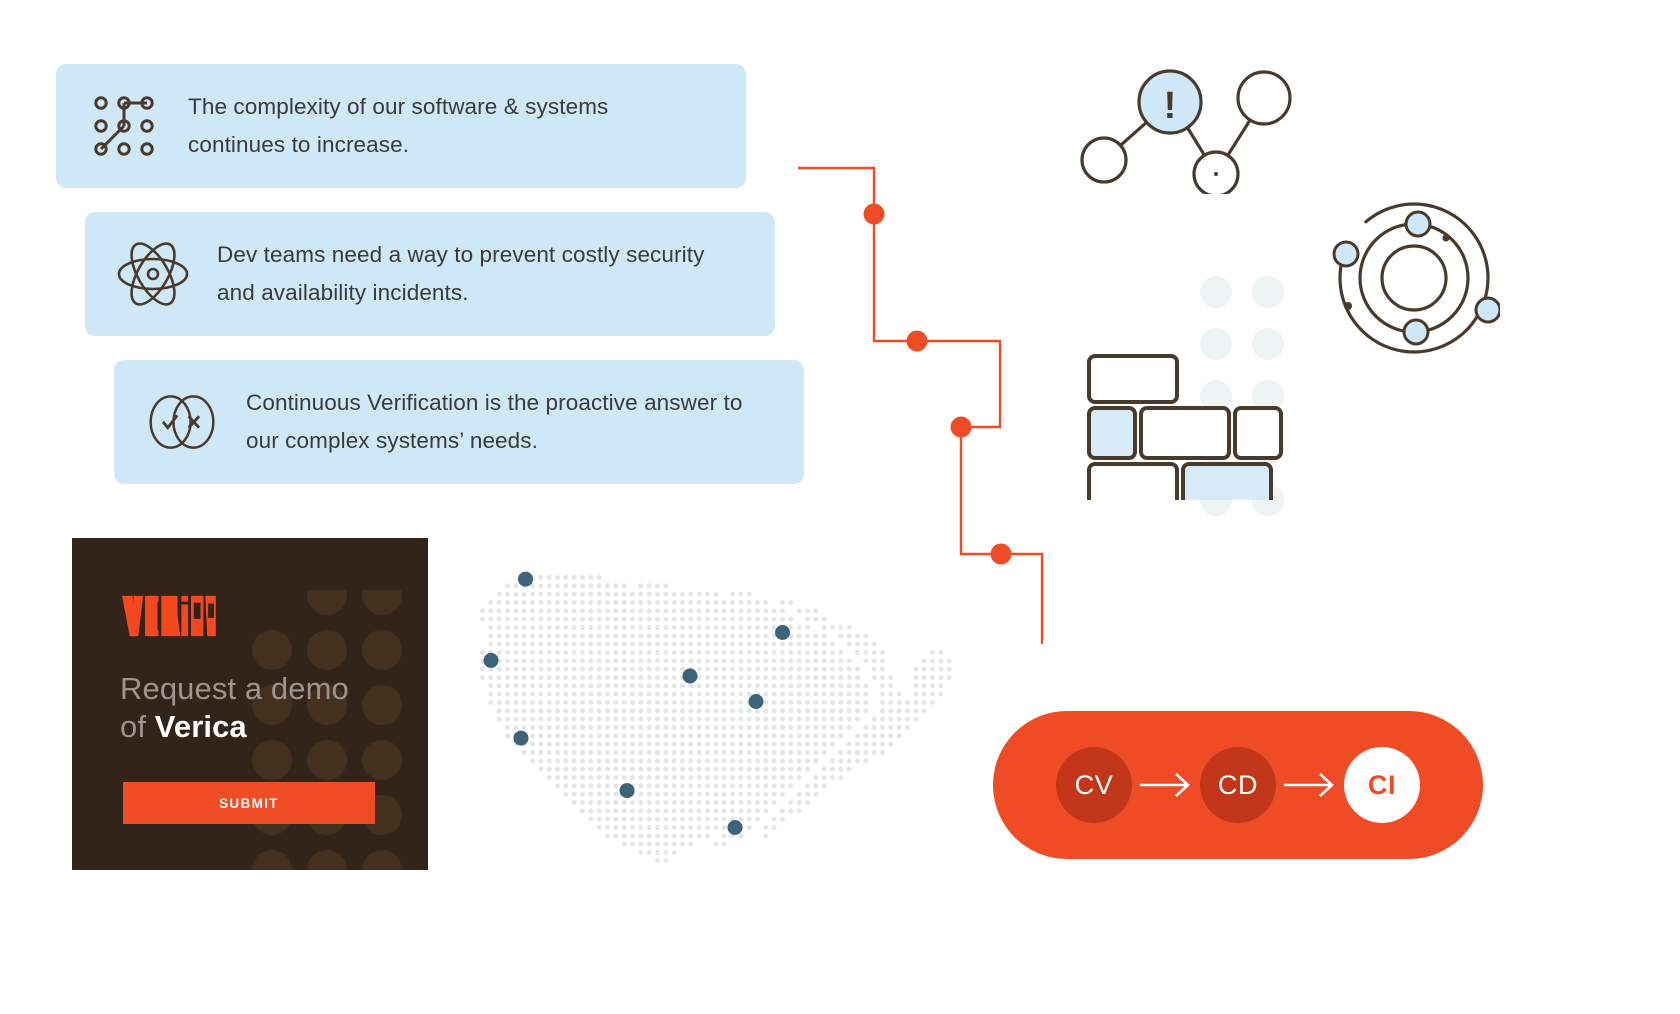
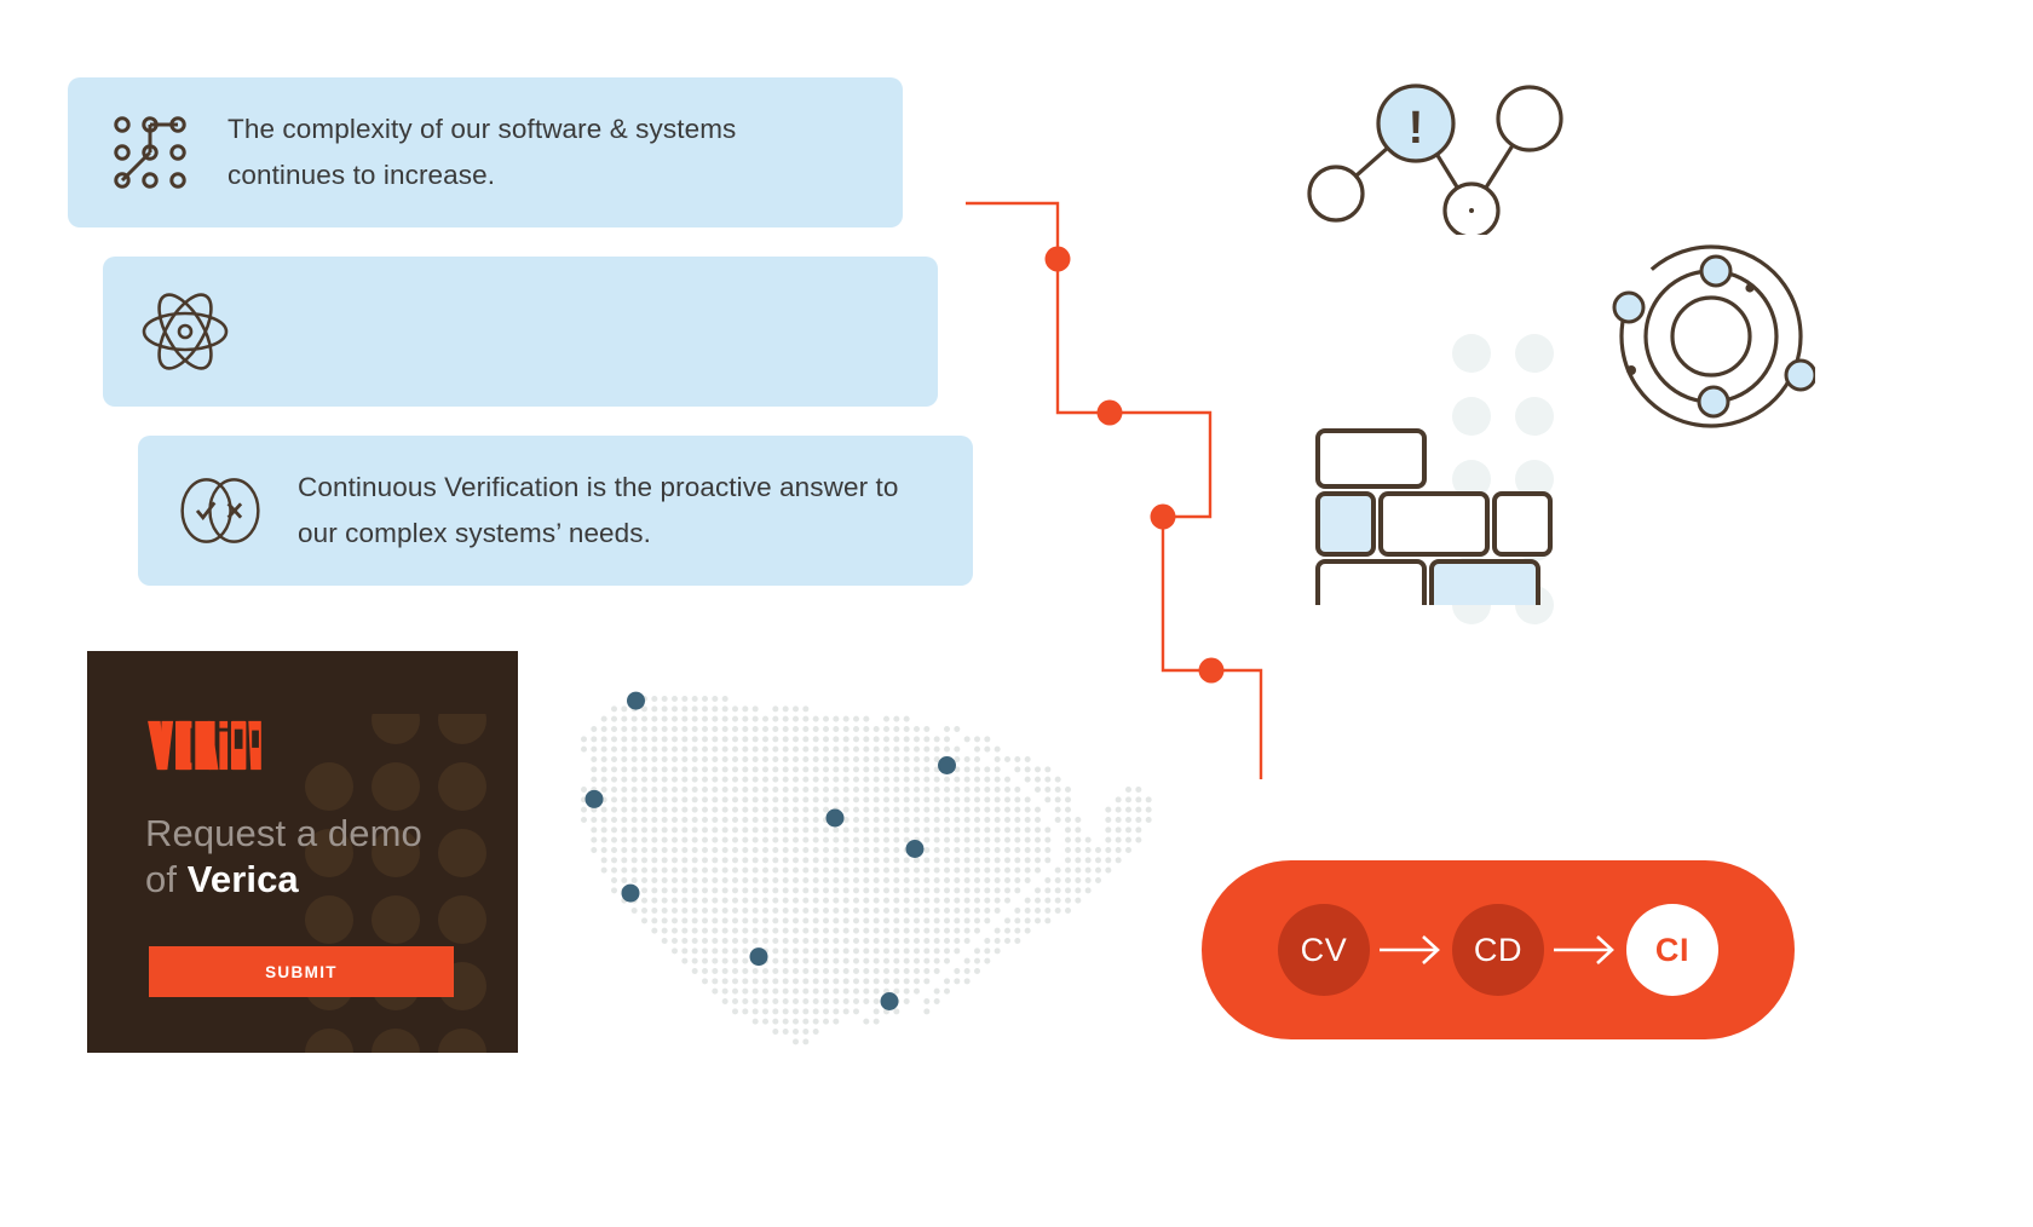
  The complexity of our software & systems
  continues to increase.
- Dev teams need a way to prevent costly security
- and availability incidents.
  Continuous Verification is the proactive answer to
  our complex systems’ needs.
  Request a demo
  of Verica
  SUBMIT
  !
  CV
  CD
  CI
